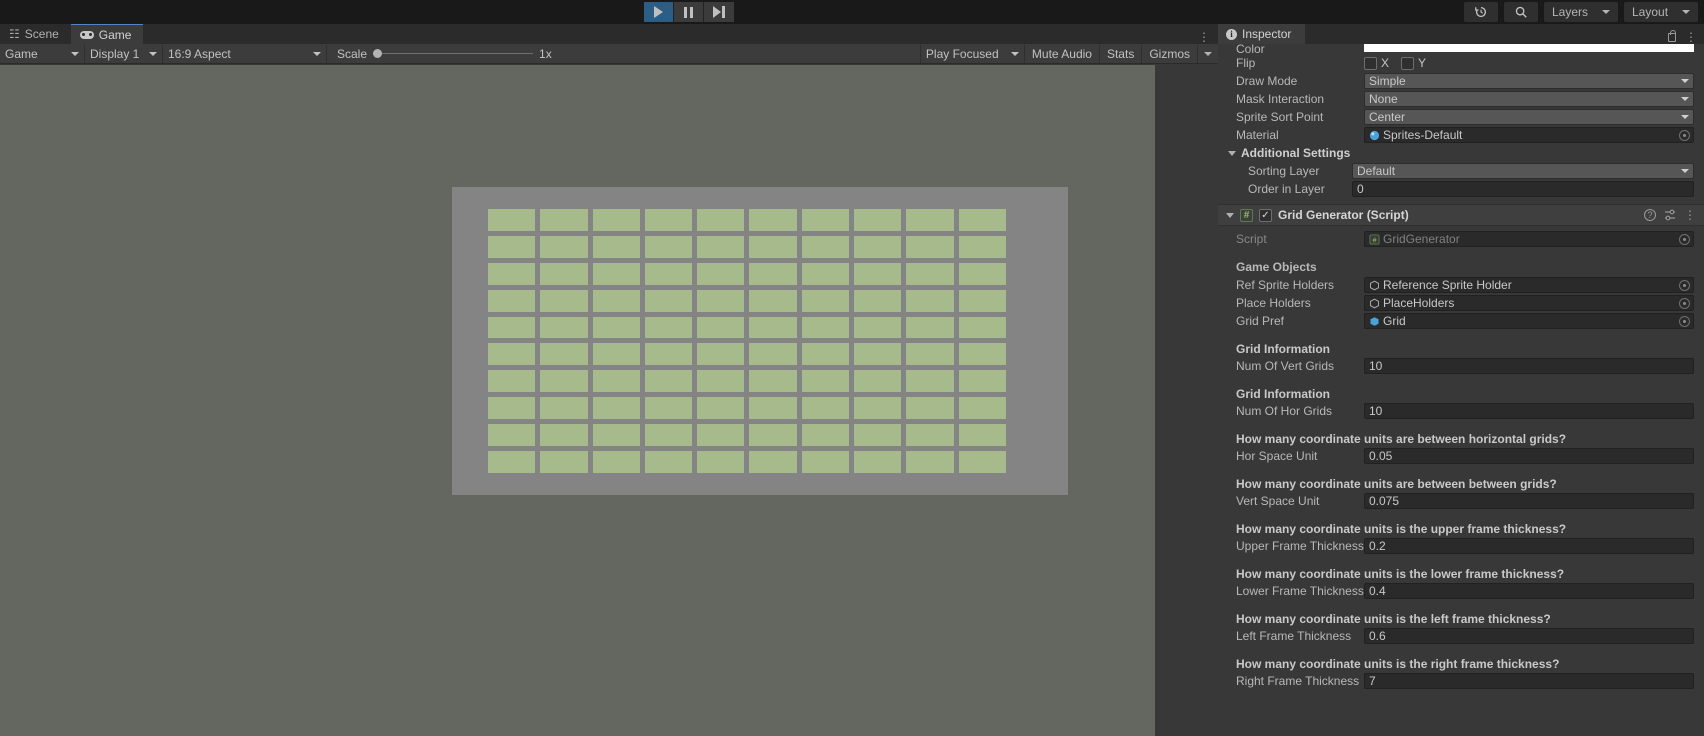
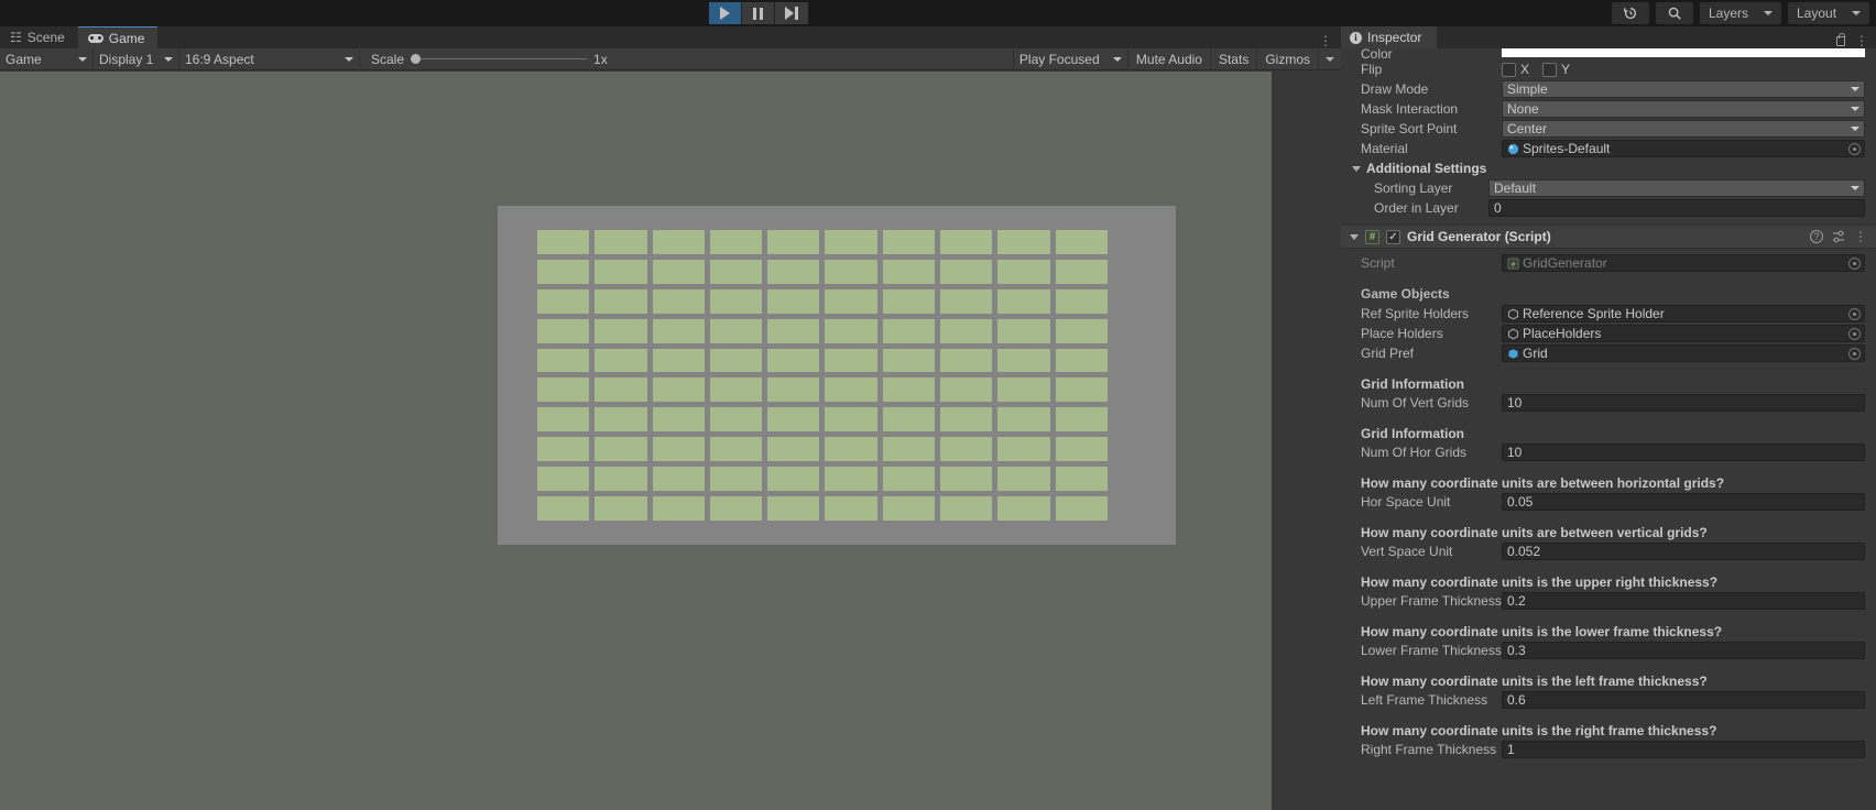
  Layers
  Layout
  ☷
  Scene
  Game
  ⋮
  Game
  Display 1
  16:9 Aspect
  Scale
  1x
  Play Focused
  Mute Audio
  Stats
  Gizmos
  i
  Inspector
  ⋮
  Color
  Flip
  X
  Y
  Draw Mode
  Simple
  Mask Interaction
  None
  Sprite Sort Point
  Center
  Material
  Sprites-Default
  Additional Settings
  Sorting Layer
  Default
  Order in Layer
  0
  #
  ✓
  Grid Generator (Script)
  ?
  ⋮
  Script
  #
  GridGenerator
  Game Objects
  Ref Sprite Holders
  Reference Sprite Holder
  Place Holders
  PlaceHolders
  Grid Pref
  Grid
  Grid Information
  Num Of Vert Grids
  10
  Grid Information
  Num Of Hor Grids
  10
  How many coordinate units are between horizontal grids?
  Hor Space Unit
  0.05
- How many coordinate units are between between grids?
+ How many coordinate units are between vertical grids?
  Vert Space Unit
- 0.075
+ 0.052
- How many coordinate units is the upper frame thickness?
+ How many coordinate units is the upper right thickness?
  Upper Frame Thickness
  0.2
  How many coordinate units is the lower frame thickness?
  Lower Frame Thickness
- 0.4
+ 0.3
  How many coordinate units is the left frame thickness?
  Left Frame Thickness
  0.6
  How many coordinate units is the right frame thickness?
  Right Frame Thickness
- 7
+ 1
